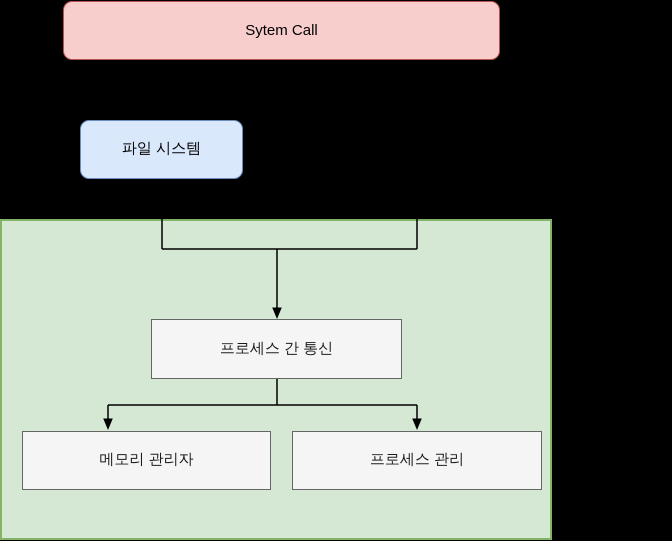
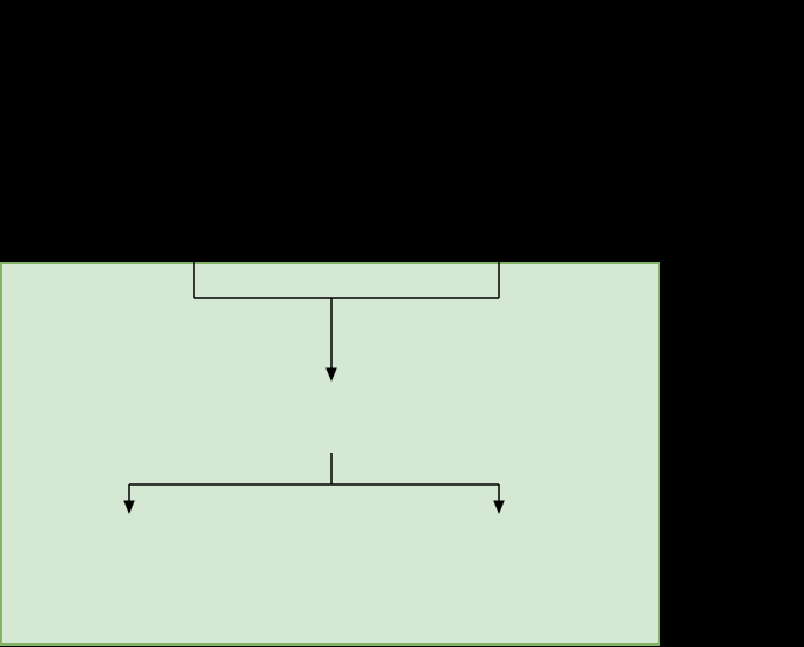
- Sytem Call
- 파일 시스템
- 프로세스 간 통신
- 메모리 관리자
- 프로세스 관리
